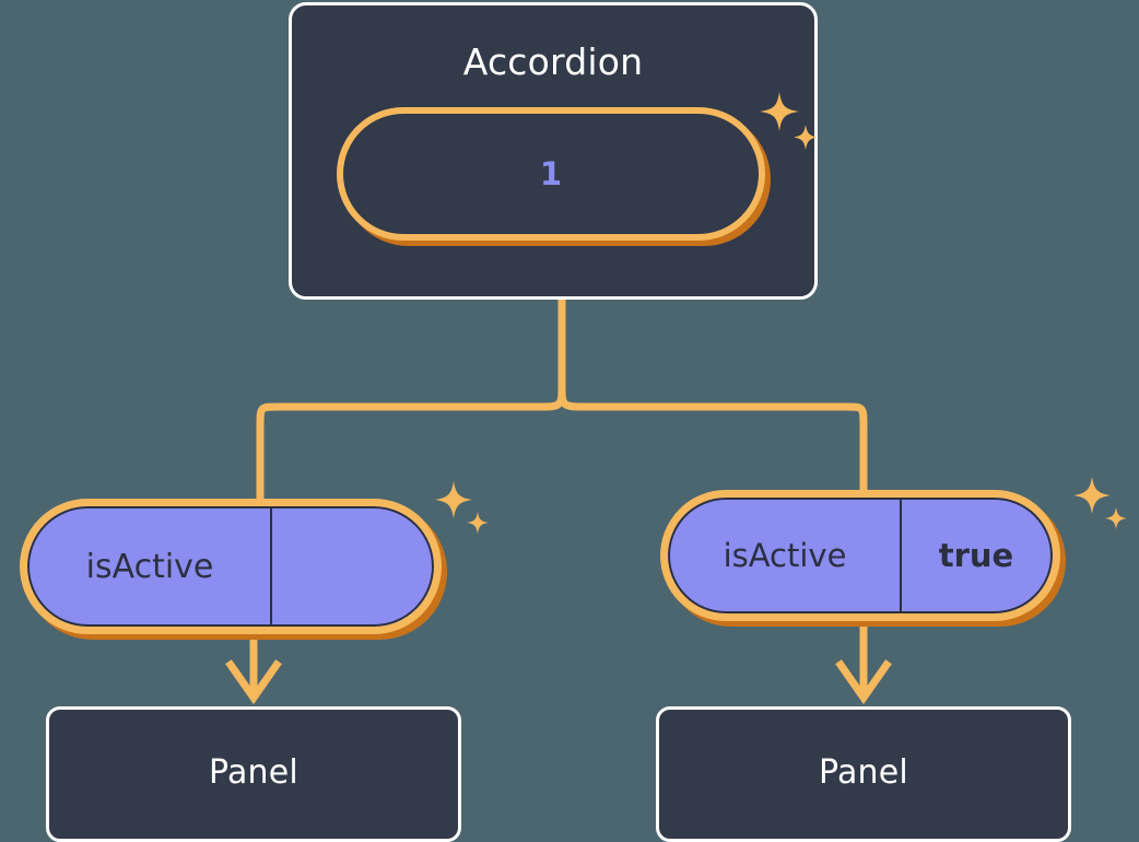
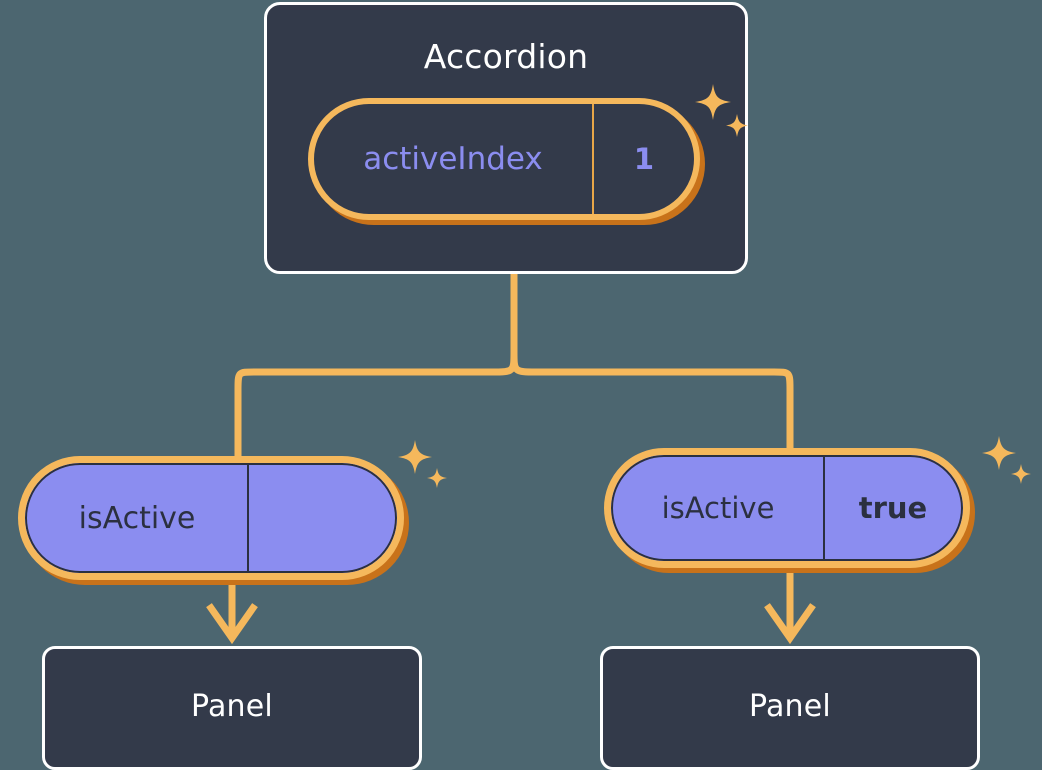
  Accordion
+ activeIndex
  1
  isActive
  Panel
  isActive
  true
  Panel
